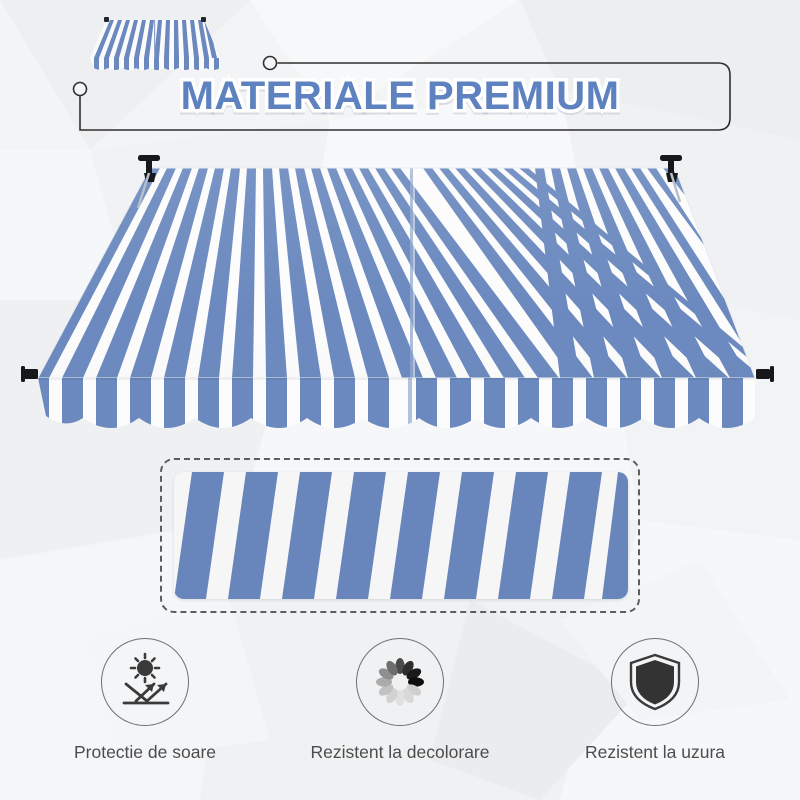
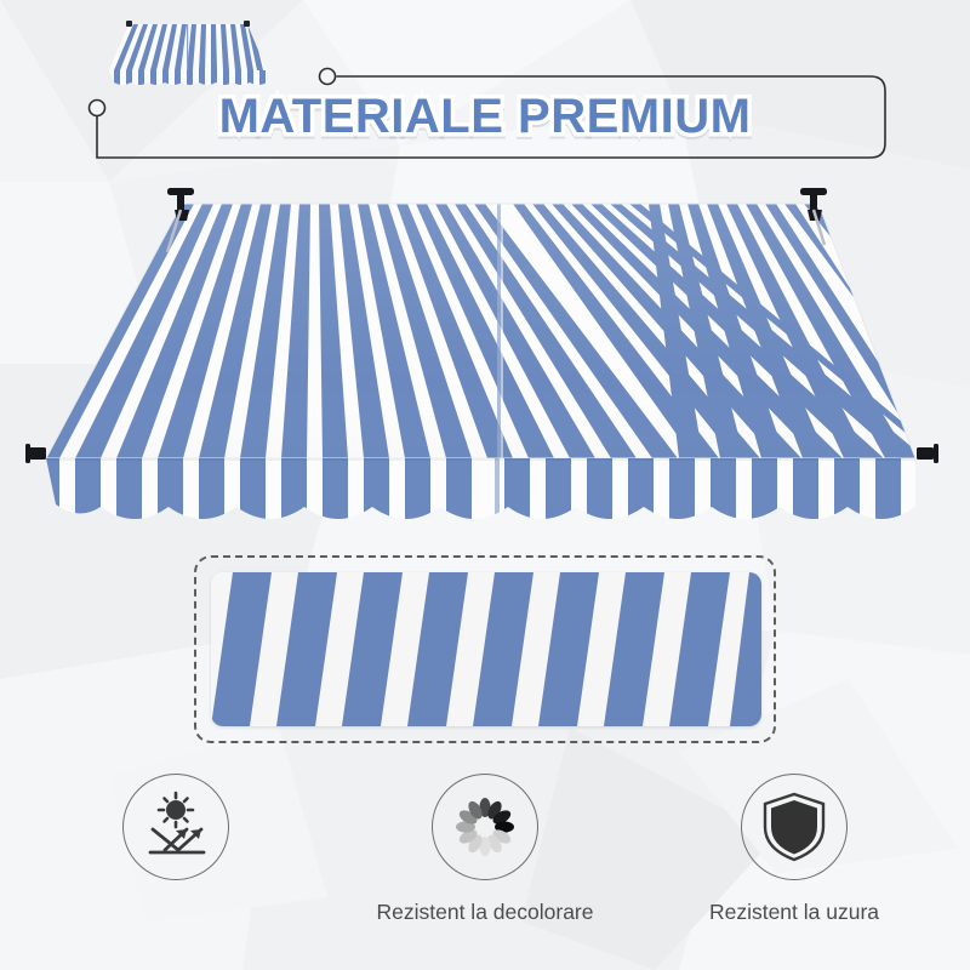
  MATERIALE PREMIUM
- Protectie de soare
  Rezistent la decolorare
  Rezistent la uzura
